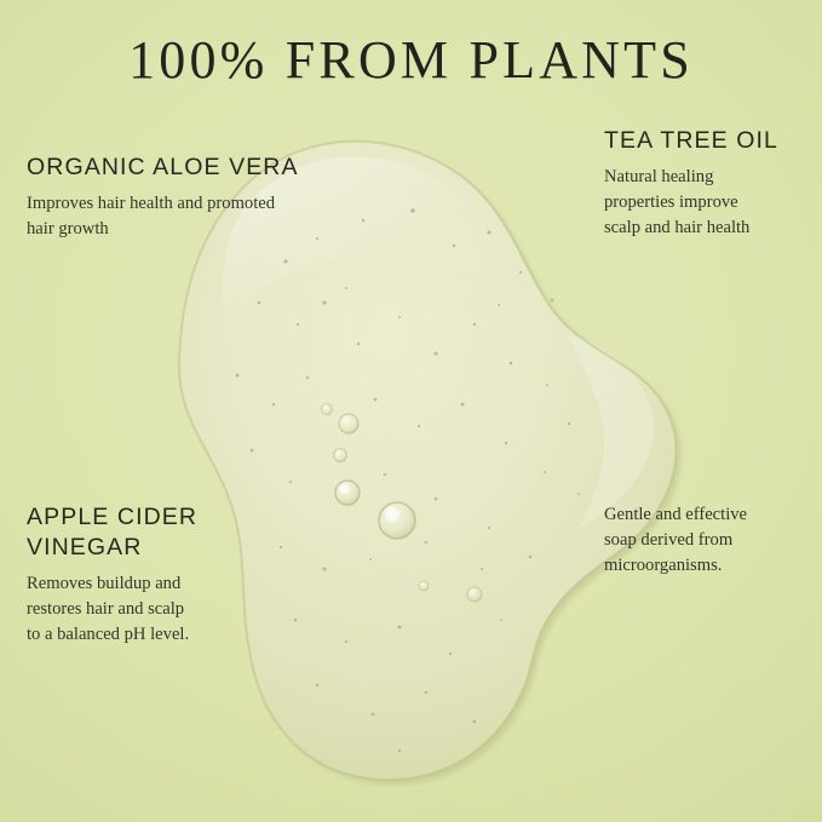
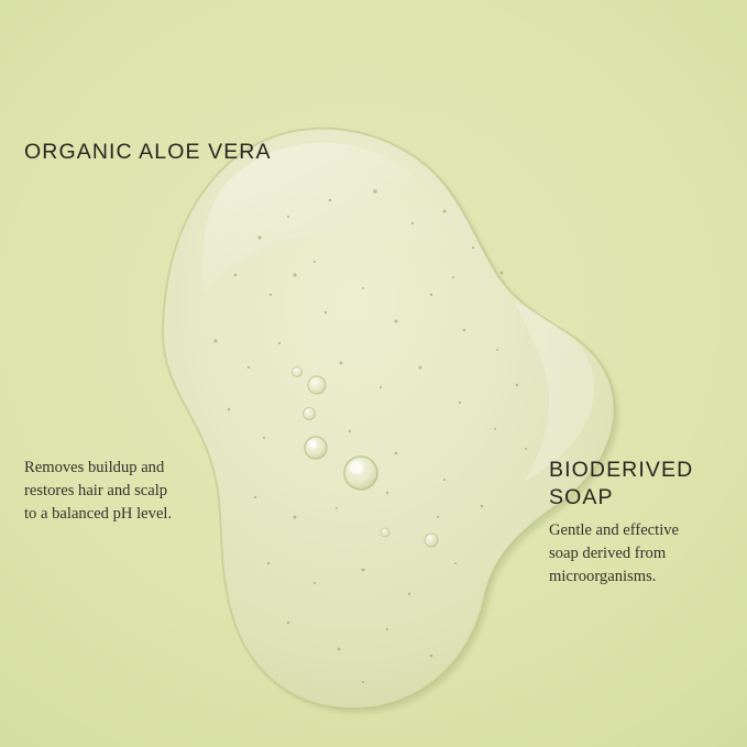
- 100% FROM PLANTS
  ORGANIC ALOE VERA
- Improves hair health and promoted
- hair growth
- TEA TREE OIL
- Natural healing
- properties improve
- scalp and hair health
- APPLE CIDER
- VINEGAR
  Removes buildup and
  restores hair and scalp
  to a balanced pH level.
+ BIODERIVED
+ SOAP
  Gentle and effective
  soap derived from
  microorganisms.
